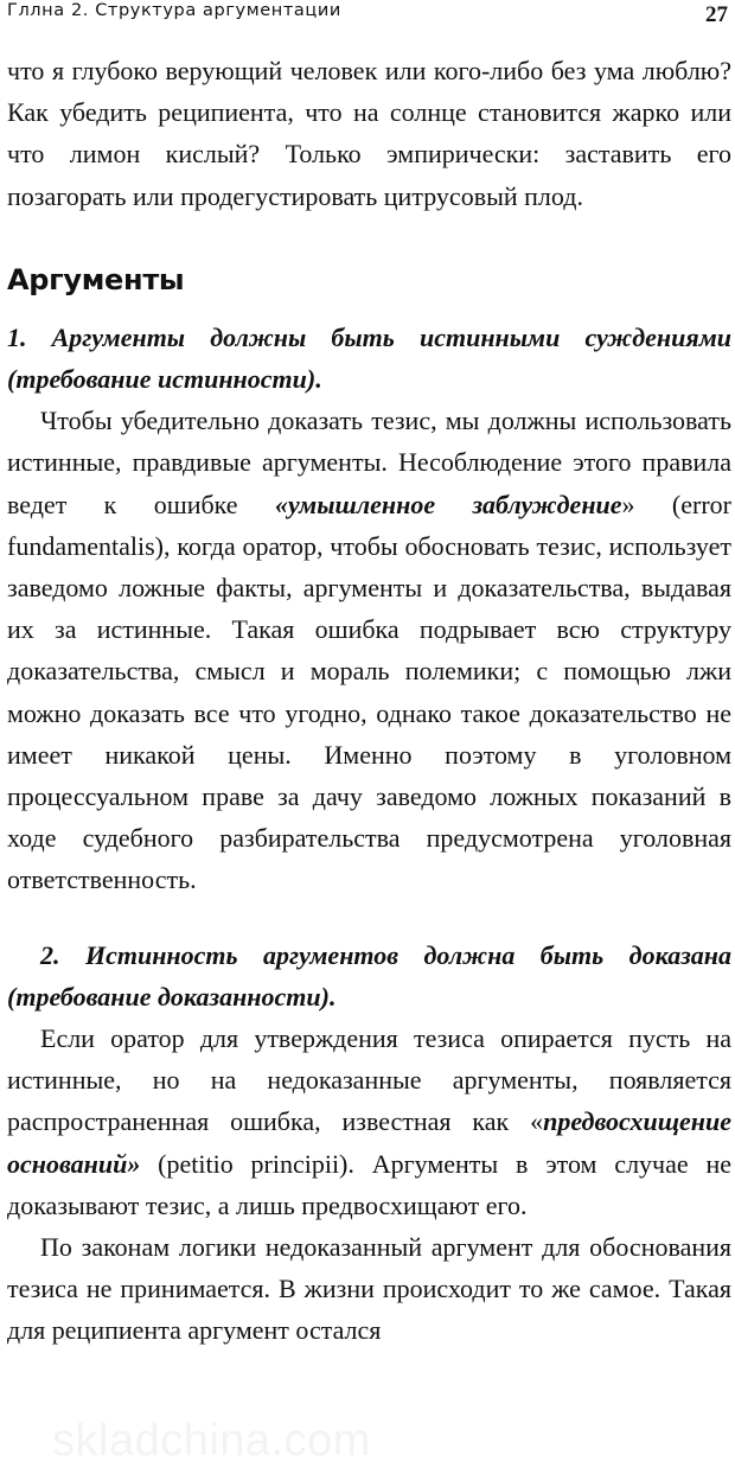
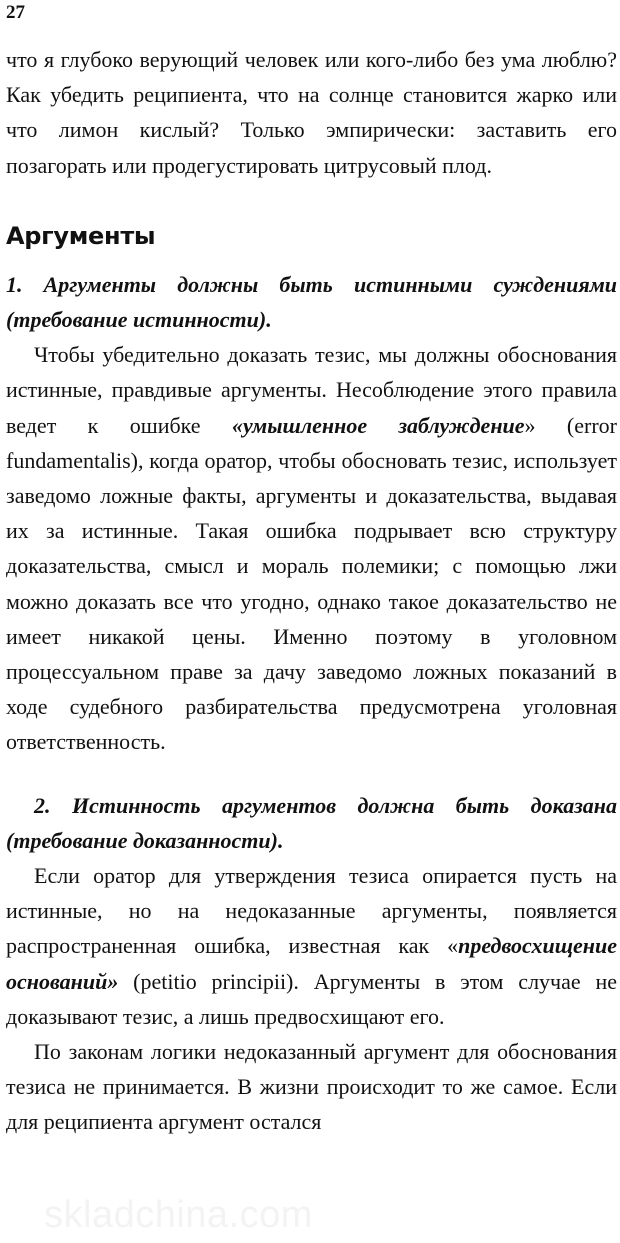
- Гллна 2. Структура аргументации
  27
  что я глубоко верующий человек или кого-либо без ума люблю? Как убедить реципиента, что на солнце становится жарко или что лимон кислый? Только эмпирически: заставить его позагорать или продегустировать цитрусовый плод.
  Аргументы
  1. Аргументы должны быть истинными суждениями (требование истинности).
- Чтобы убедительно доказать тезис, мы должны использовать истинные, правдивые аргументы. Несоблюдение этого правила ведет к ошибке «умышленное заблуждение» (error fundamentalis), когда оратор, чтобы обосновать тезис, использует заведомо ложные факты, аргументы и доказательства, выдавая их за истинные. Такая ошибка подрывает всю структуру доказательства, смысл и мораль полемики; с помощью лжи можно доказать все что угодно, однако такое доказательство не имеет никакой цены. Именно поэтому в уголовном процессуальном праве за дачу заведомо ложных показаний в ходе судебного разбирательства предусмотрена уголовная ответственность.
+ Чтобы убедительно доказать тезис, мы должны обоснования истинные, правдивые аргументы. Несоблюдение этого правила ведет к ошибке «умышленное заблуждение» (error fundamentalis), когда оратор, чтобы обосновать тезис, использует заведомо ложные факты, аргументы и доказательства, выдавая их за истинные. Такая ошибка подрывает всю структуру доказательства, смысл и мораль полемики; с помощью лжи можно доказать все что угодно, однако такое доказательство не имеет никакой цены. Именно поэтому в уголовном процессуальном праве за дачу заведомо ложных показаний в ходе судебного разбирательства предусмотрена уголовная ответственность.
  2. Истинность аргументов должна быть доказана (требование доказанности).
  Если оратор для утверждения тезиса опирается пусть на истинные, но на недоказанные аргументы, появляется распространенная ошибка, известная как «предвосхищение оснований» (petitio principii). Аргументы в этом случае не доказывают тезис, а лишь предвосхищают его.
- По законам логики недоказанный аргумент для обоснования тезиса не принимается. В жизни происходит то же самое. Такая для реципиента аргумент остался
+ По законам логики недоказанный аргумент для обоснования тезиса не принимается. В жизни происходит то же самое. Если для реципиента аргумент остался
